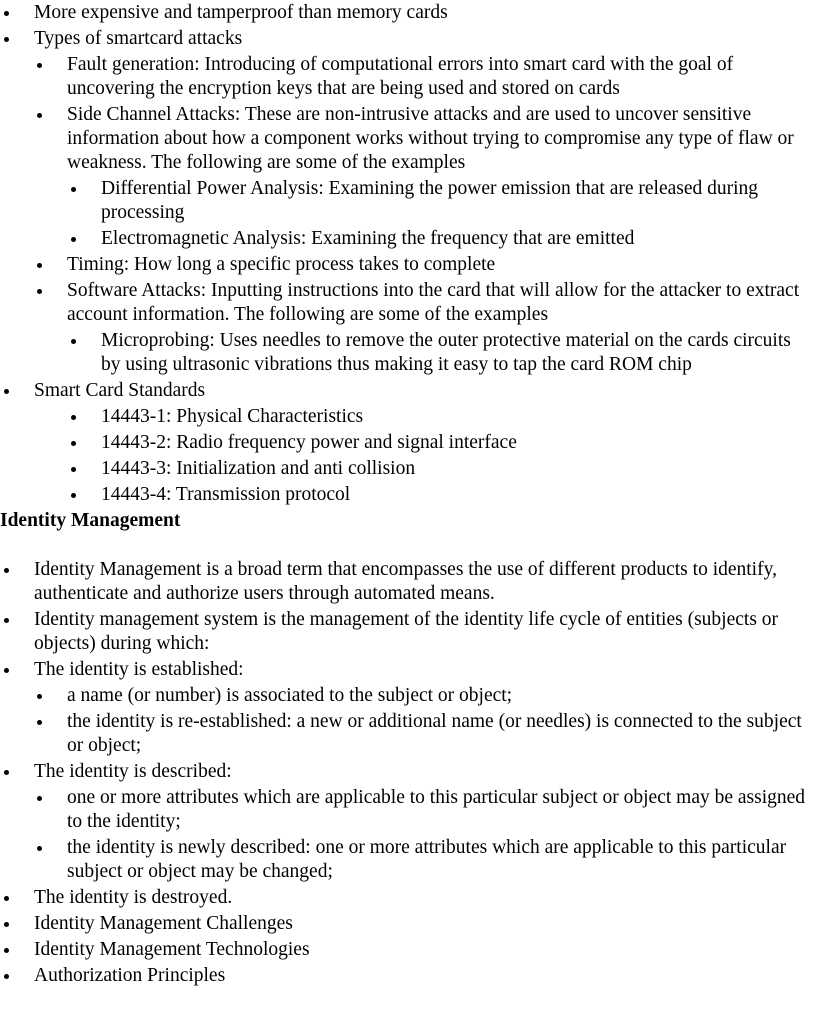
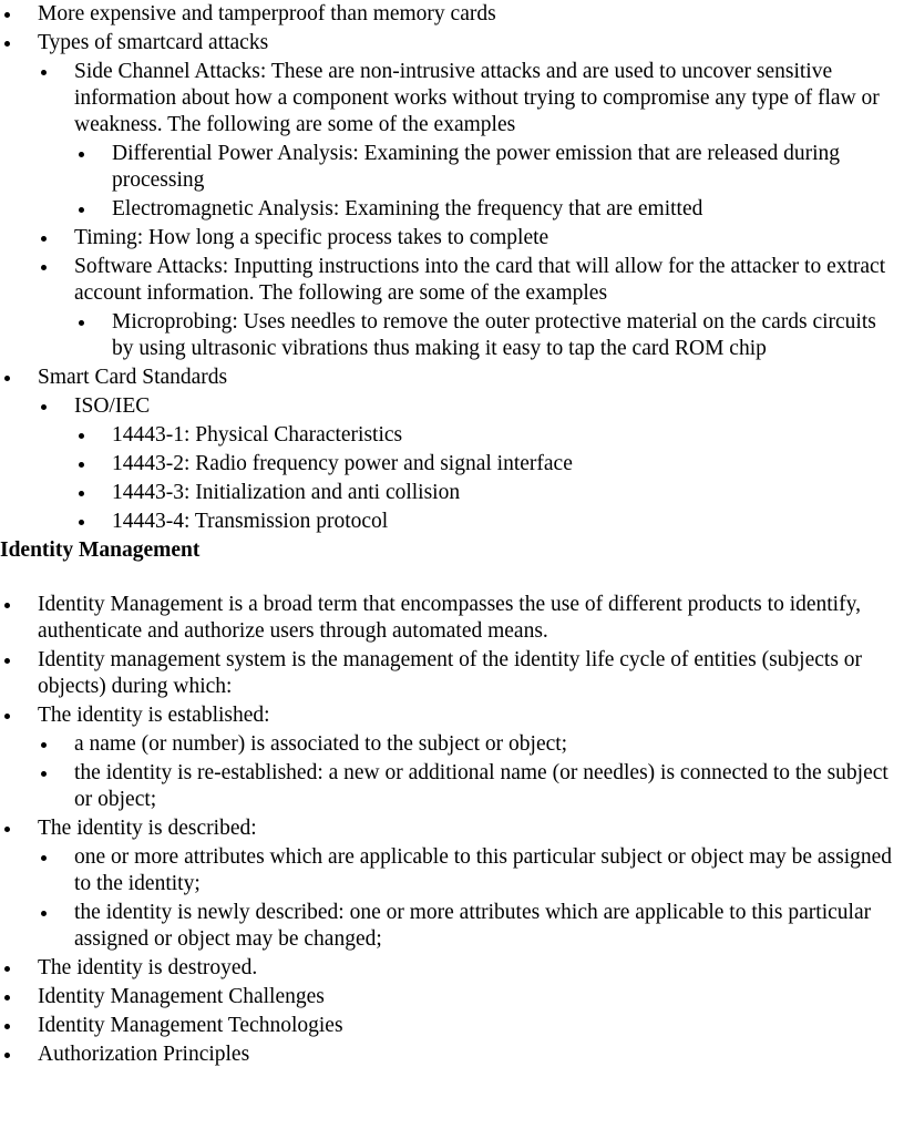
  More expensive and tamperproof than memory cards
  Types of smartcard attacks
- Fault generation: Introducing of computational errors into smart card with the goal of uncovering the encryption keys that are being used and stored on cards
  Side Channel Attacks: These are non-intrusive attacks and are used to uncover sensitive information about how a component works without trying to compromise any type of flaw or weakness. The following are some of the examples
  Differential Power Analysis: Examining the power emission that are released during processing
  Electromagnetic Analysis: Examining the frequency that are emitted
  Timing: How long a specific process takes to complete
  Software Attacks: Inputting instructions into the card that will allow for the attacker to extract account information. The following are some of the examples
  Microprobing: Uses needles to remove the outer protective material on the cards circuits by using ultrasonic vibrations thus making it easy to tap the card ROM chip
  Smart Card Standards
+ ISO/IEC
  14443-1: Physical Characteristics
  14443-2: Radio frequency power and signal interface
  14443-3: Initialization and anti collision
  14443-4: Transmission protocol
  Identity Management
  Identity Management is a broad term that encompasses the use of different products to identify, authenticate and authorize users through automated means.
  Identity management system is the management of the identity life cycle of entities (subjects or objects) during which:
  The identity is established:
  a name (or number) is associated to the subject or object;
  the identity is re-established: a new or additional name (or needles) is connected to the subject or object;
  The identity is described:
  one or more attributes which are applicable to this particular subject or object may be assigned to the identity;
- the identity is newly described: one or more attributes which are applicable to this particular subject or object may be changed;
+ the identity is newly described: one or more attributes which are applicable to this particular assigned or object may be changed;
  The identity is destroyed.
  Identity Management Challenges
  Identity Management Technologies
  Authorization Principles
